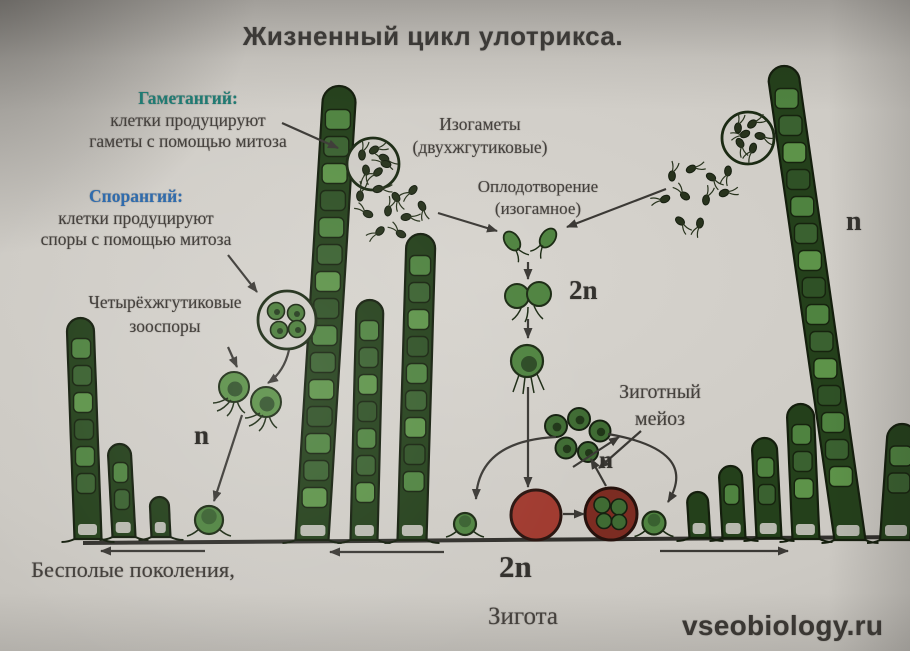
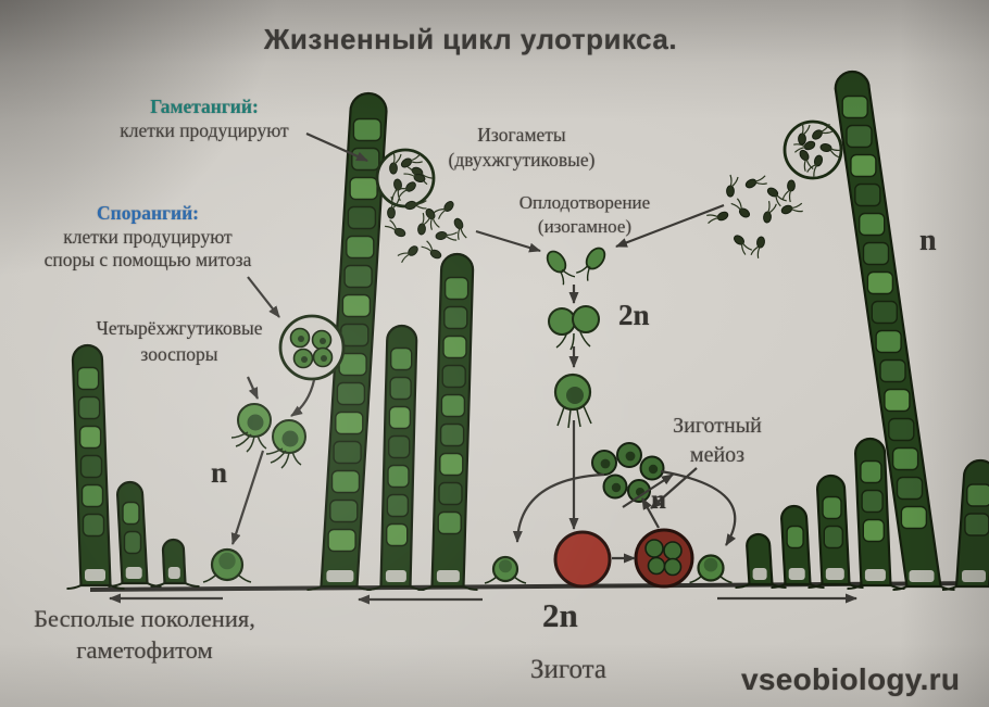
  Жизненный цикл улотрикса.
  Гаметангий:
  клетки продуцируют
- гаметы с помощью митоза
  Спорангий:
  клетки продуцируют
  споры с помощью митоза
  Четырёхжгутиковые
  зооспоры
  Изогаметы
  (двухжгутиковые)
  Оплодотворение
  (изогамное)
  Зиготный
  мейоз
  n
  n
  n
  2n
  2n
  Бесполые поколения,
+ гаметофитом
  Зигота
  vseobiology.ru
